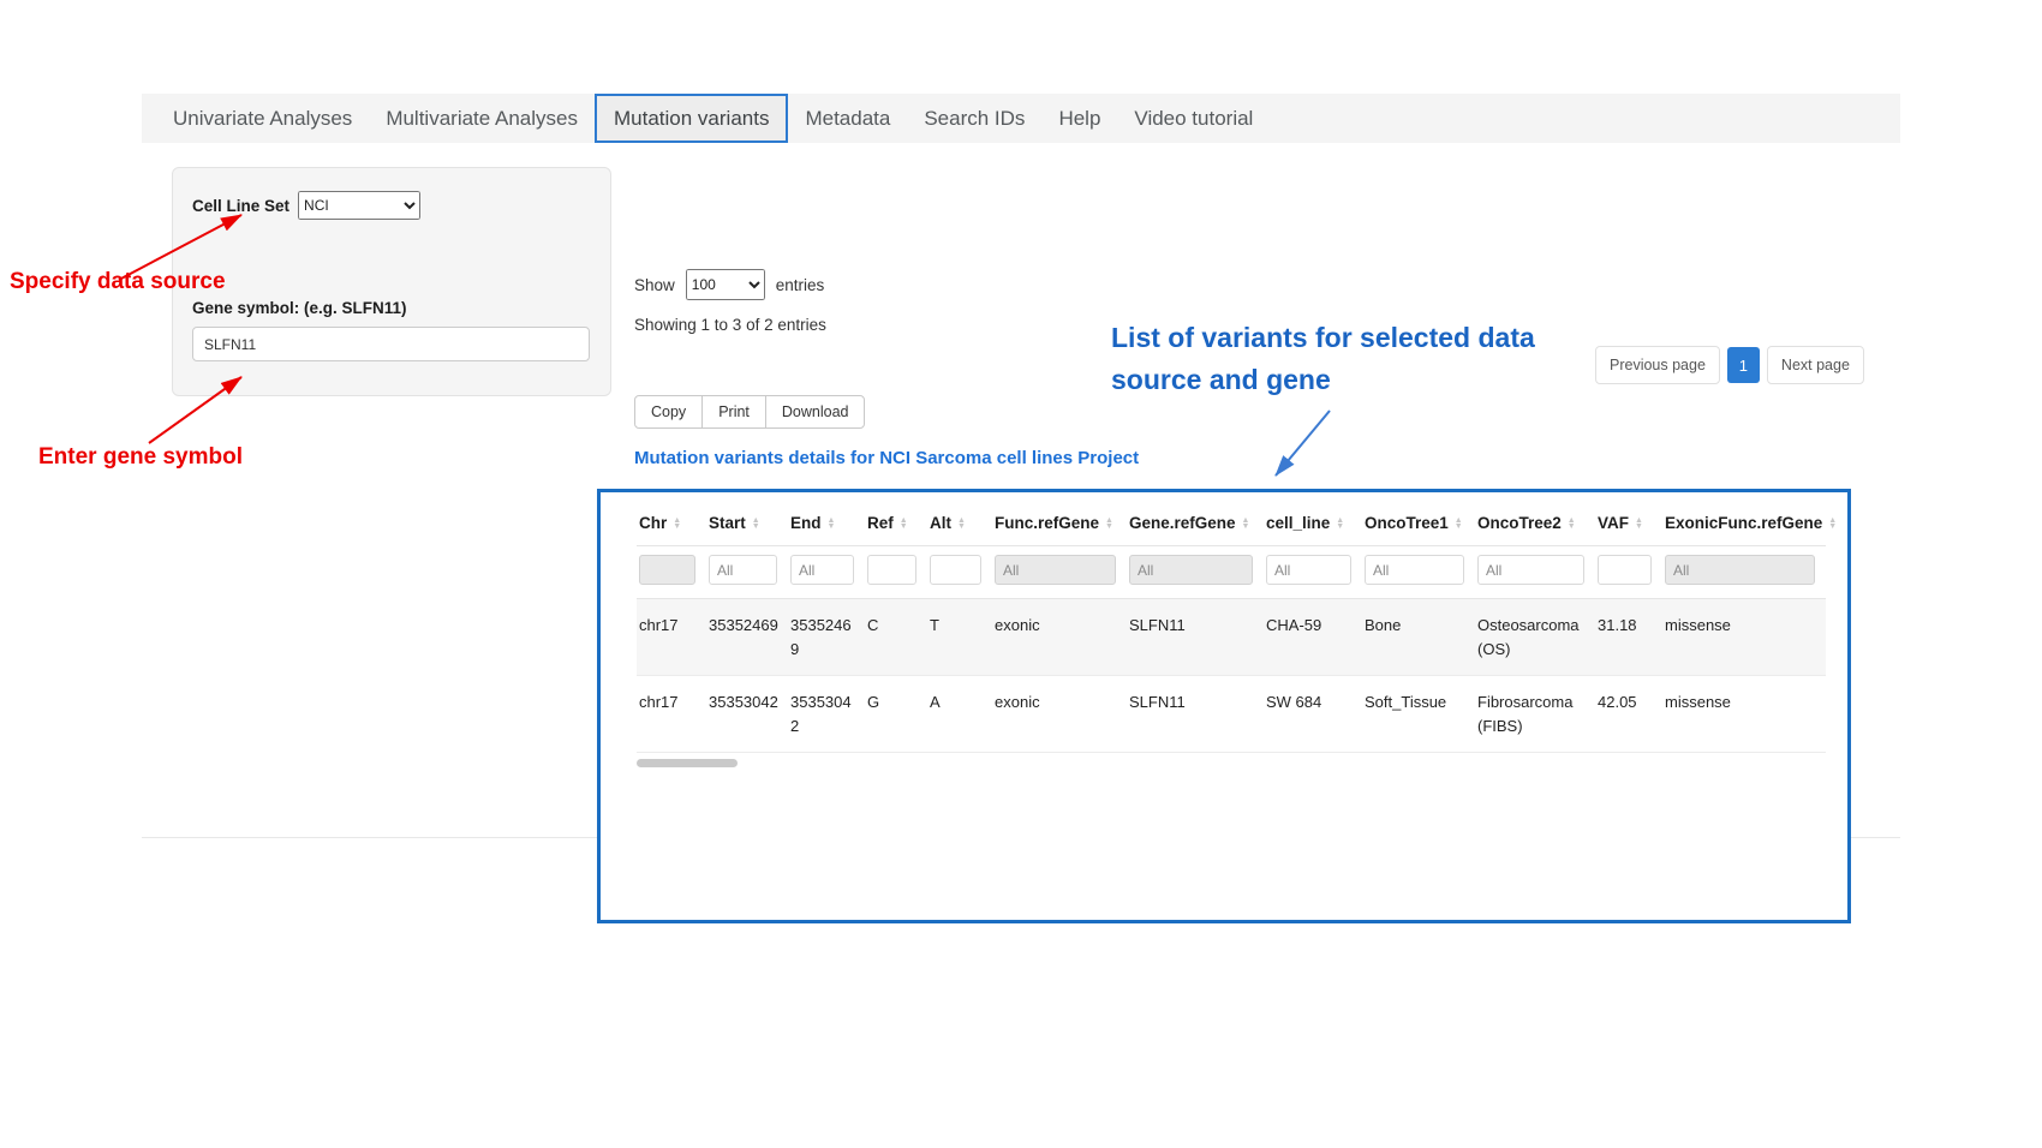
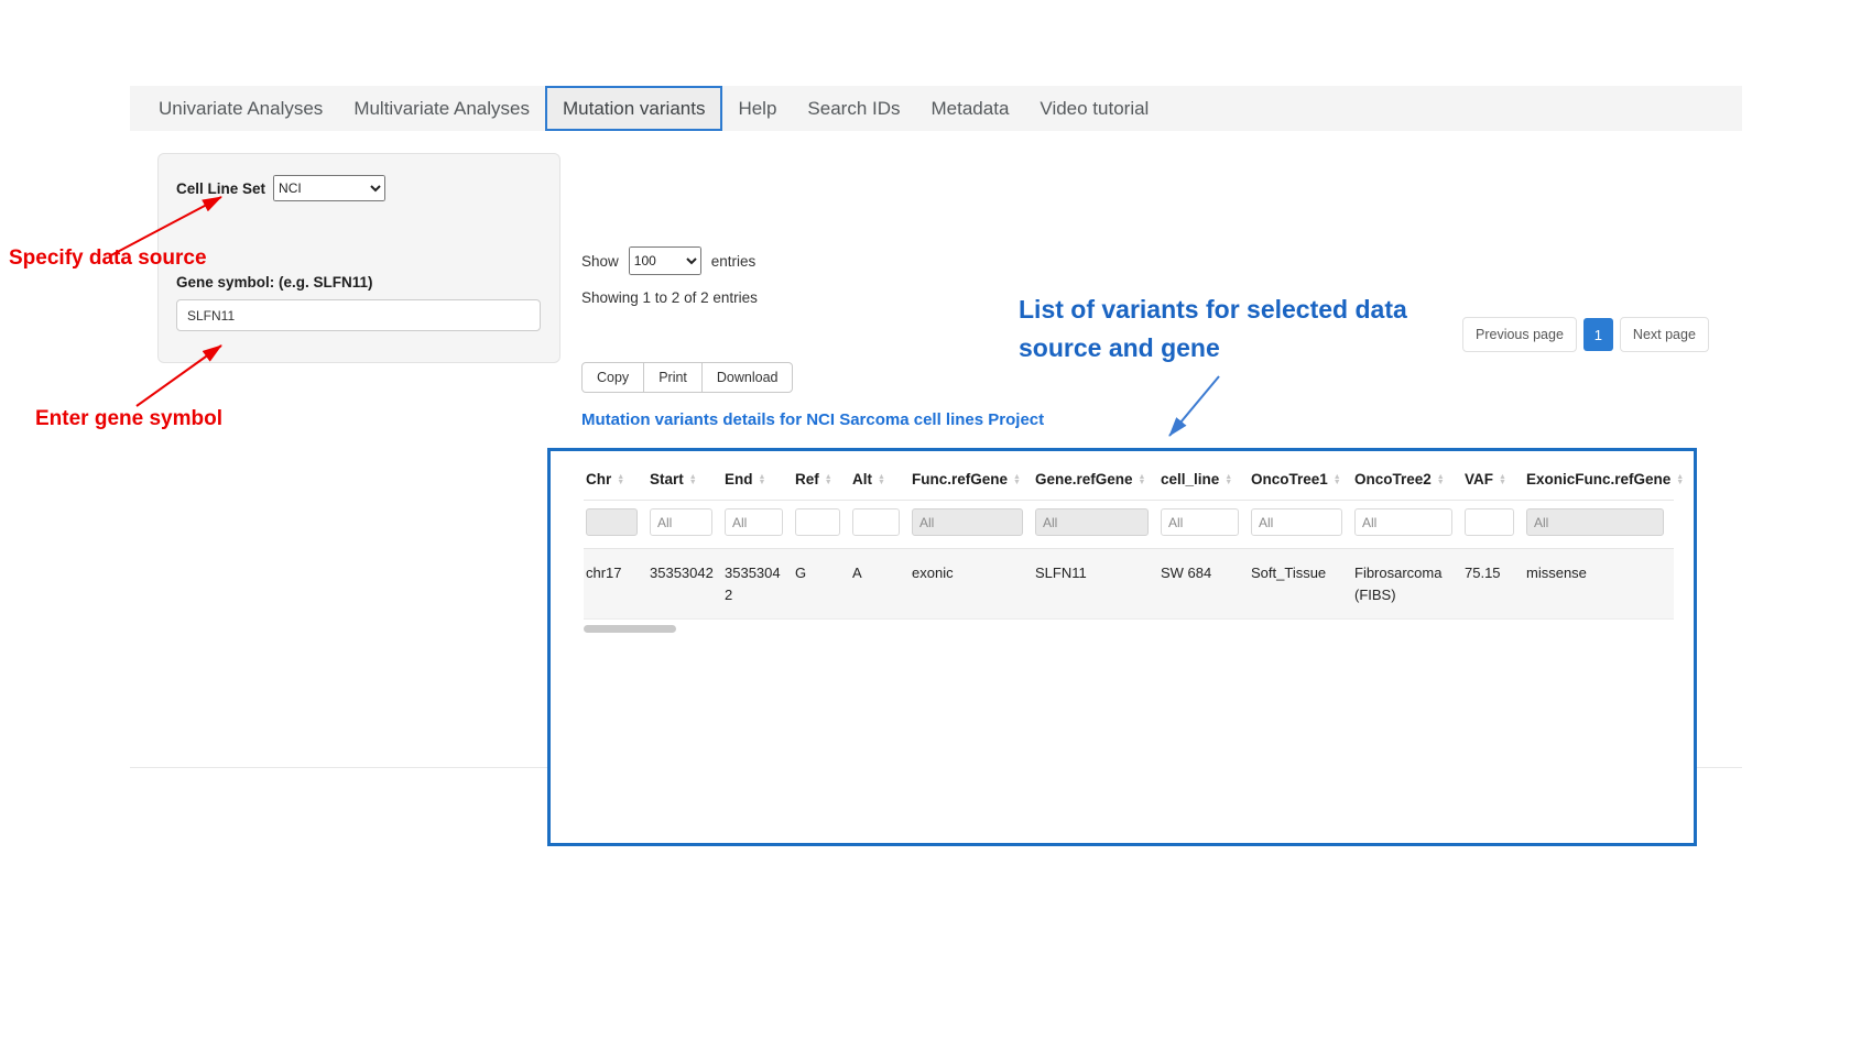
  Univariate Analyses
  Multivariate Analyses
  Mutation variants
- Metadata
+ Help
  Search IDs
- Help
+ Metadata
  Video tutorial
  Cell Line Set
  NCI
  Gene symbol: (e.g. SLFN11)
  SLFN11
  Specify data source
  Enter gene symbol
  List of variants for selected data
  source and gene
  Show
  100
  entries
- Showing 1 to 3 of 2 entries
+ Showing 1 to 2 of 2 entries
  Copy
  Print
  Download
  Mutation variants details for NCI Sarcoma cell lines Project
  Previous page
  1
  Next page
  Chr	Start	End	Ref	Alt	Func.refGene	Gene.refGene	cell_line	OncoTree1	OncoTree2	VAF	ExonicFunc.refGene
  	All	All			All	All	All	All	All		All
- chr17	35352469	35352469	C	T	exonic	SLFN11	CHA-59	Bone	Osteosarcoma (OS)	31.18	missense
- chr17	35353042	35353042	G	A	exonic	SLFN11	SW 684	Soft_Tissue	Fibrosarcoma (FIBS)	42.05	missense
+ chr17	35353042	35353042	G	A	exonic	SLFN11	SW 684	Soft_Tissue	Fibrosarcoma (FIBS)	75.15	missense
